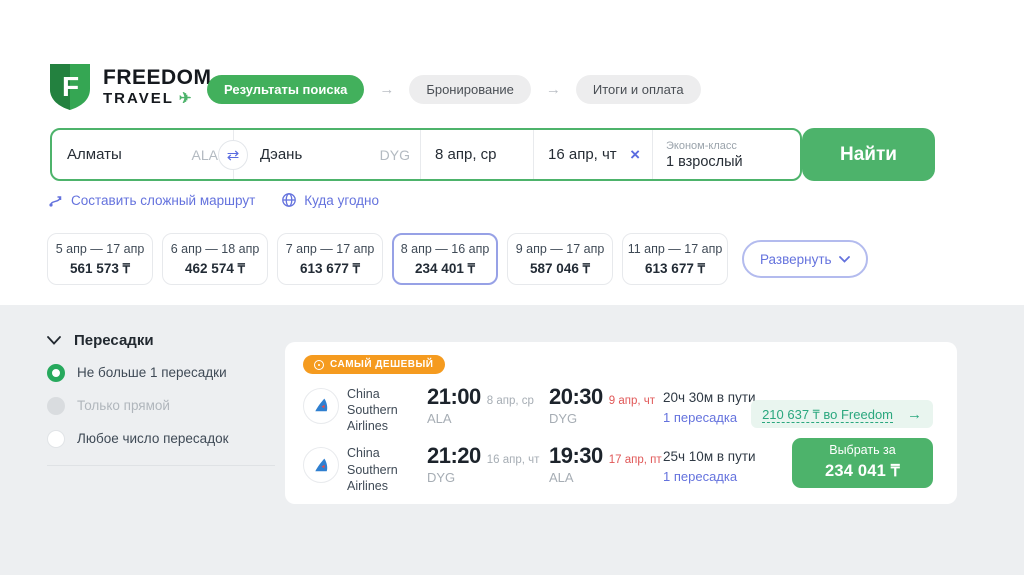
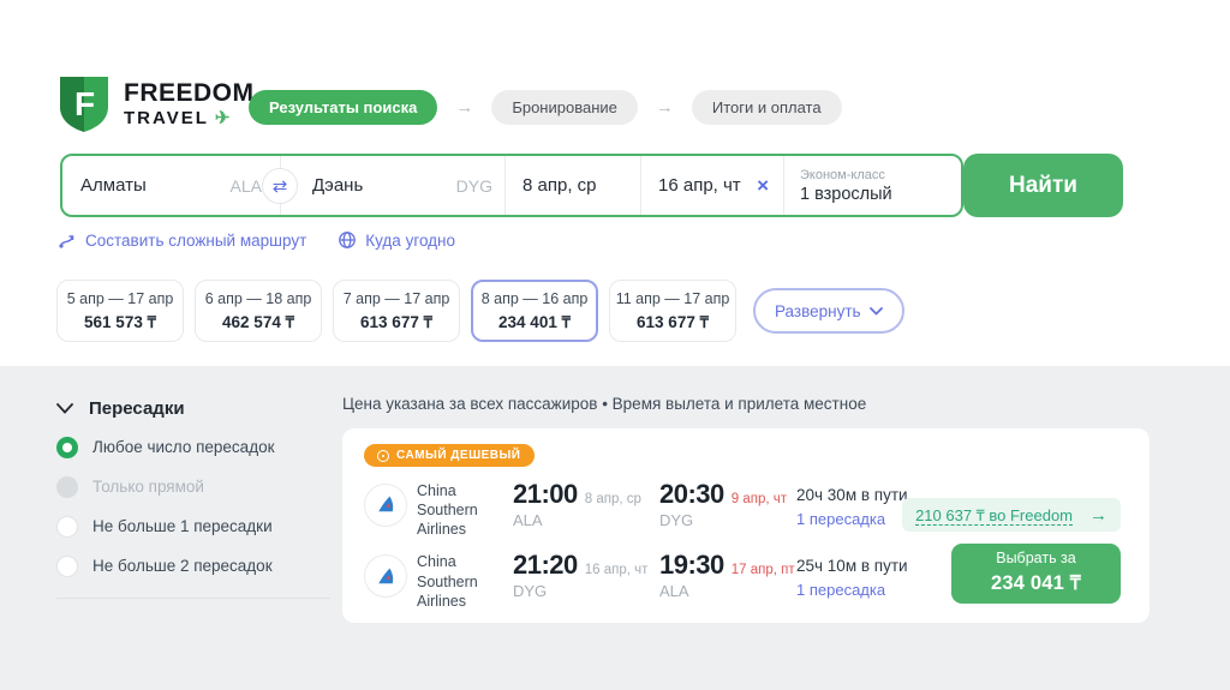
  F
  FREEDOM
  TRAVEL
  ✈
  Результаты поиска
  →
  Бронирование
  →
  Итоги и оплата
  Алматы
  ALA
  ⇄
  Дэань
  DYG
  8 апр, ср
  16 апр, чт
  ×
  Эконом-класс
  1 взрослый
  Найти
  Составить сложный маршрут
  Куда угодно
  5 апр — 17 апр
  561 573 ₸
  6 апр — 18 апр
  462 574 ₸
  7 апр — 17 апр
  613 677 ₸
  8 апр — 16 апр
  234 401 ₸
- 9 апр — 17 апр
- 587 046 ₸
  11 апр — 17 апр
  613 677 ₸
  Развернуть
  Пересадки
- Не больше 1 пересадки
+ Любое число пересадок
  Только прямой
- Любое число пересадок
+ Не больше 1 пересадки
+ Не больше 2 пересадок
+ Цена указана за всех пассажиров • Время вылета и прилета местное
  САМЫЙ ДЕШЕВЫЙ
  China Southern Airlines
  21:00
  8 апр, ср
  ALA
  20:30
  9 апр, чт
  DYG
  20ч 30м в пути
  1 пересадка
  China Southern Airlines
  21:20
  16 апр, чт
  DYG
  19:30
  17 апр, пт
  ALA
  25ч 10м в пути
  1 пересадка
  210 637 ₸ во Freedom
  →
  Выбрать за
  234 041 ₸
